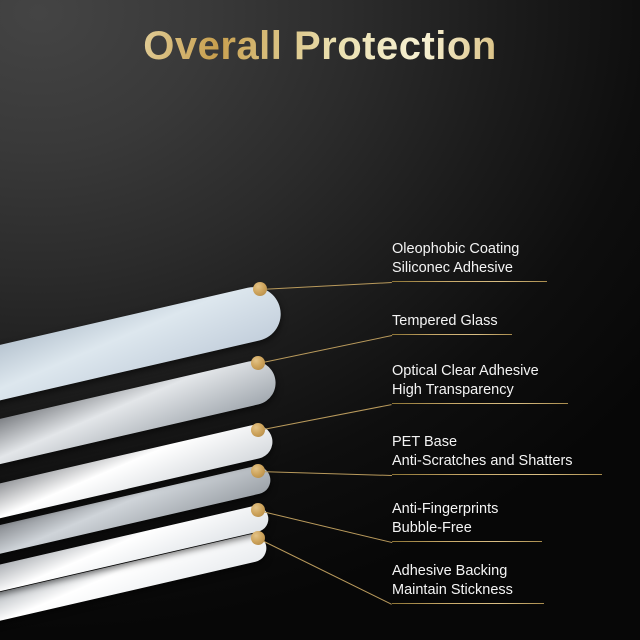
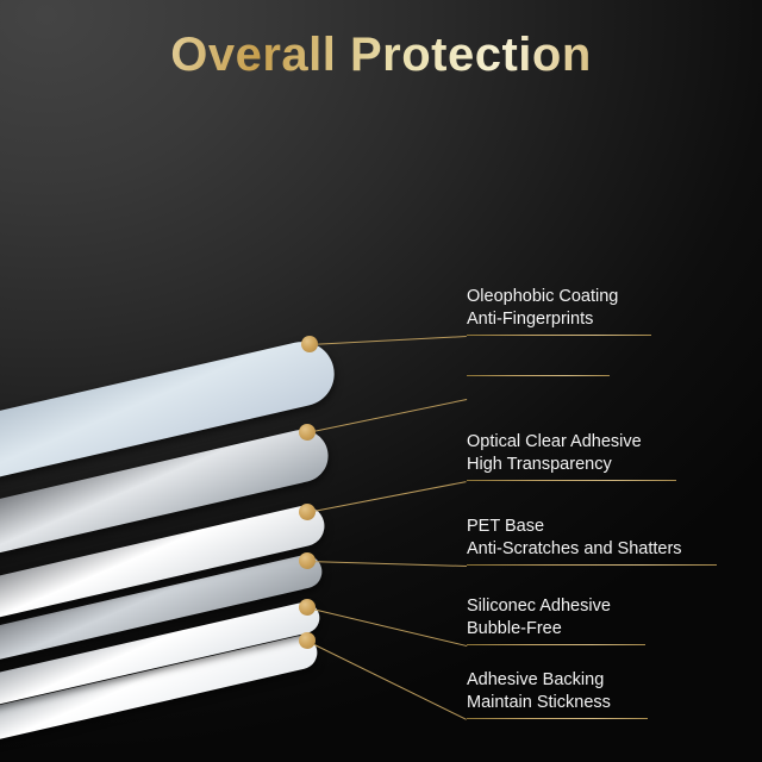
  Overall Protection
  Oleophobic Coating
- Siliconec Adhesive
+ Anti-Fingerprints
- Tempered Glass
  Optical Clear Adhesive
  High Transparency
  PET Base
  Anti-Scratches and Shatters
- Anti-Fingerprints
+ Siliconec Adhesive
  Bubble-Free
  Adhesive Backing
  Maintain Stickness
